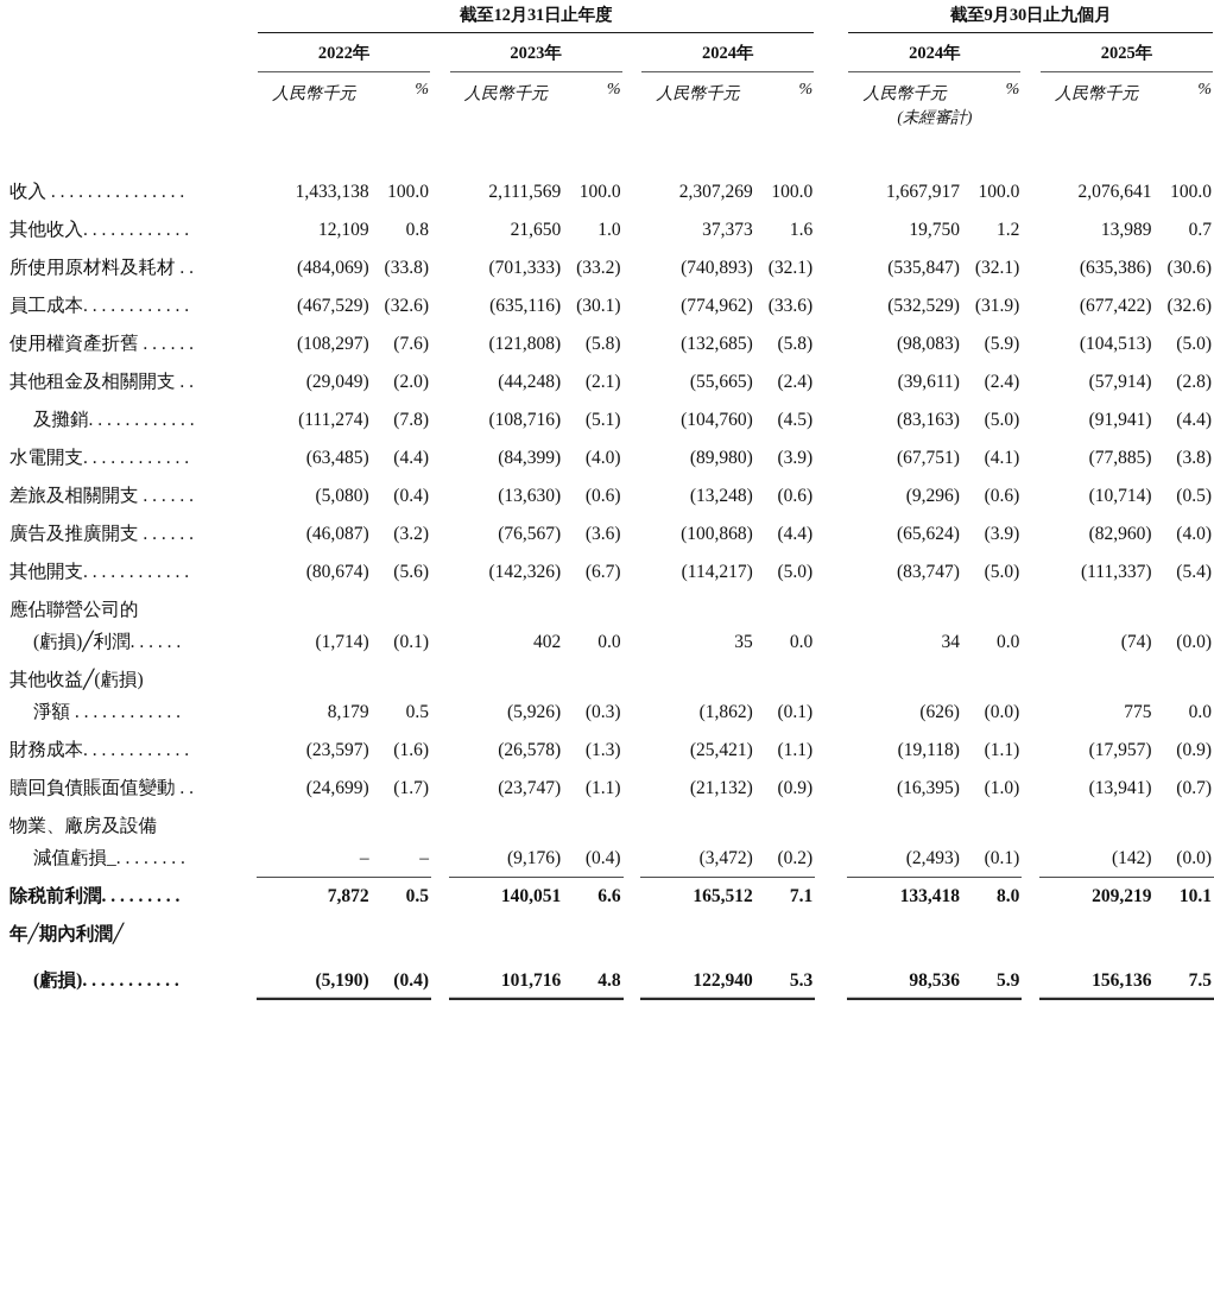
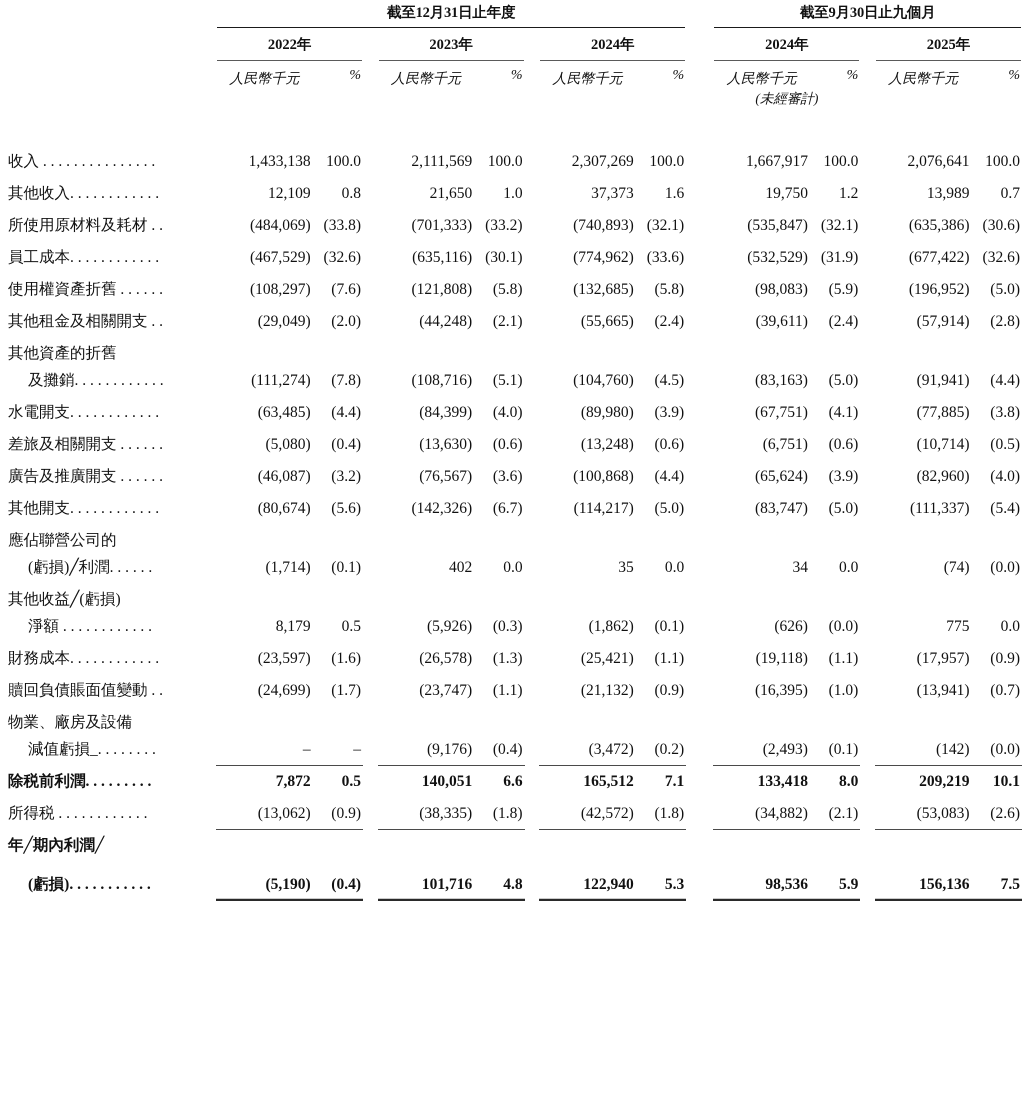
  	截至12月31日止年度		截至9月30日止九個月
  	2022年		2023年		2024年		2024年		2025年
  	人民幣千元	%		人民幣千元	%		人民幣千元	%		人民幣千元	%		人民幣千元	%
  										(未經審計)
  收入 . . . . . . . . . . . . . . .	1,433,138	100.0		2,111,569	100.0		2,307,269	100.0		1,667,917	100.0		2,076,641	100.0
  其他收入. . . . . . . . . . . .	12,109	0.8		21,650	1.0		37,373	1.6		19,750	1.2		13,989	0.7
  所使用原材料及耗材 . .	(484,069)	(33.8)		(701,333)	(33.2)		(740,893)	(32.1)		(535,847)	(32.1)		(635,386)	(30.6)
  員工成本. . . . . . . . . . . .	(467,529)	(32.6)		(635,116)	(30.1)		(774,962)	(33.6)		(532,529)	(31.9)		(677,422)	(32.6)
- 使用權資產折舊 . . . . . .	(108,297)	(7.6)		(121,808)	(5.8)		(132,685)	(5.8)		(98,083)	(5.9)		(104,513)	(5.0)
+ 使用權資產折舊 . . . . . .	(108,297)	(7.6)		(121,808)	(5.8)		(132,685)	(5.8)		(98,083)	(5.9)		(196,952)	(5.0)
  其他租金及相關開支 . .	(29,049)	(2.0)		(44,248)	(2.1)		(55,665)	(2.4)		(39,611)	(2.4)		(57,914)	(2.8)
+ 其他資產的折舊
  及攤銷. . . . . . . . . . . .	(111,274)	(7.8)		(108,716)	(5.1)		(104,760)	(4.5)		(83,163)	(5.0)		(91,941)	(4.4)
  水電開支. . . . . . . . . . . .	(63,485)	(4.4)		(84,399)	(4.0)		(89,980)	(3.9)		(67,751)	(4.1)		(77,885)	(3.8)
- 差旅及相關開支 . . . . . .	(5,080)	(0.4)		(13,630)	(0.6)		(13,248)	(0.6)		(9,296)	(0.6)		(10,714)	(0.5)
+ 差旅及相關開支 . . . . . .	(5,080)	(0.4)		(13,630)	(0.6)		(13,248)	(0.6)		(6,751)	(0.6)		(10,714)	(0.5)
  廣告及推廣開支 . . . . . .	(46,087)	(3.2)		(76,567)	(3.6)		(100,868)	(4.4)		(65,624)	(3.9)		(82,960)	(4.0)
  其他開支. . . . . . . . . . . .	(80,674)	(5.6)		(142,326)	(6.7)		(114,217)	(5.0)		(83,747)	(5.0)		(111,337)	(5.4)
  應佔聯營公司的
  (虧損)╱利潤. . . . . .	(1,714)	(0.1)		402	0.0		35	0.0		34	0.0		(74)	(0.0)
  其他收益╱(虧損)
  淨額 . . . . . . . . . . . .	8,179	0.5		(5,926)	(0.3)		(1,862)	(0.1)		(626)	(0.0)		775	0.0
  財務成本. . . . . . . . . . . .	(23,597)	(1.6)		(26,578)	(1.3)		(25,421)	(1.1)		(19,118)	(1.1)		(17,957)	(0.9)
  贖回負債賬面值變動 . .	(24,699)	(1.7)		(23,747)	(1.1)		(21,132)	(0.9)		(16,395)	(1.0)		(13,941)	(0.7)
  物業、廠房及設備
  減值虧損_. . . . . . . .	–	–		(9,176)	(0.4)		(3,472)	(0.2)		(2,493)	(0.1)		(142)	(0.0)
  除税前利潤. . . . . . . . .	7,872	0.5		140,051	6.6		165,512	7.1		133,418	8.0		209,219	10.1
+ 所得税 . . . . . . . . . . . .	(13,062)	(0.9)		(38,335)	(1.8)		(42,572)	(1.8)		(34,882)	(2.1)		(53,083)	(2.6)
  年╱期內利潤╱
  (虧損). . . . . . . . . . .	(5,190)	(0.4)		101,716	4.8		122,940	5.3		98,536	5.9		156,136	7.5
